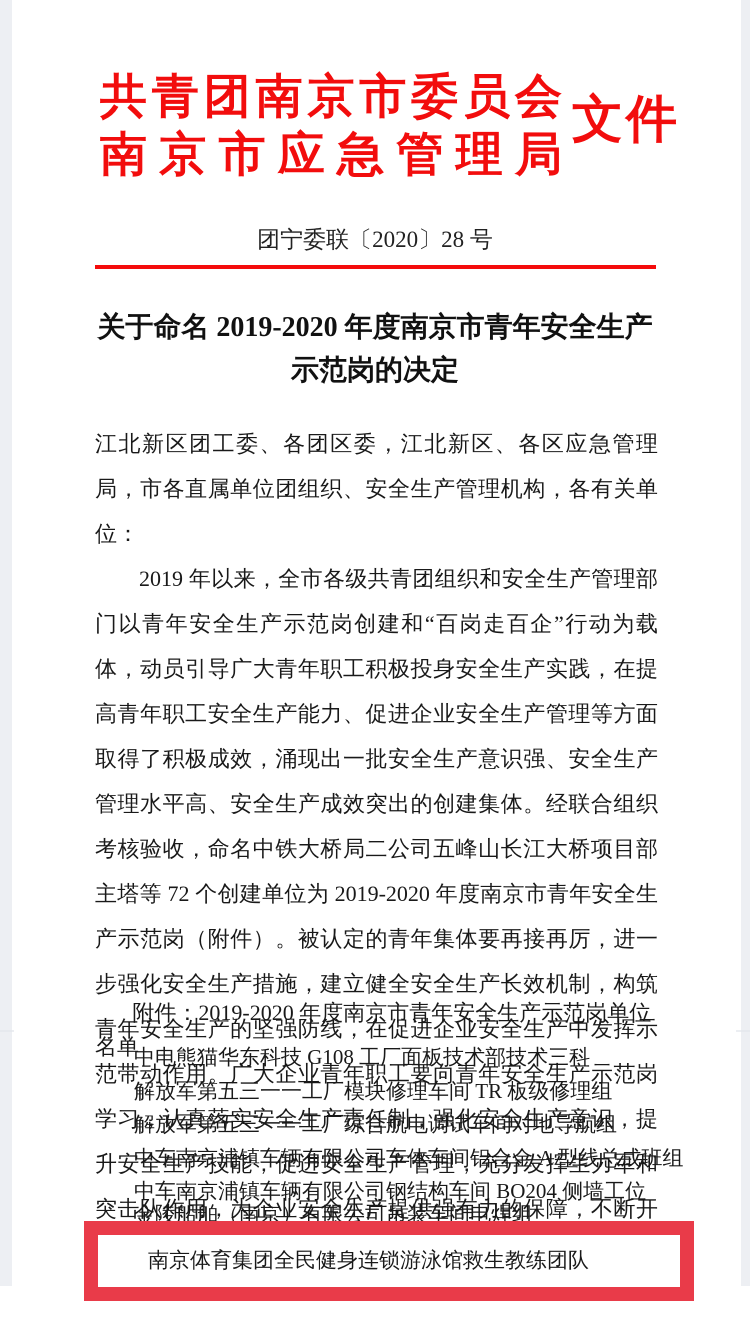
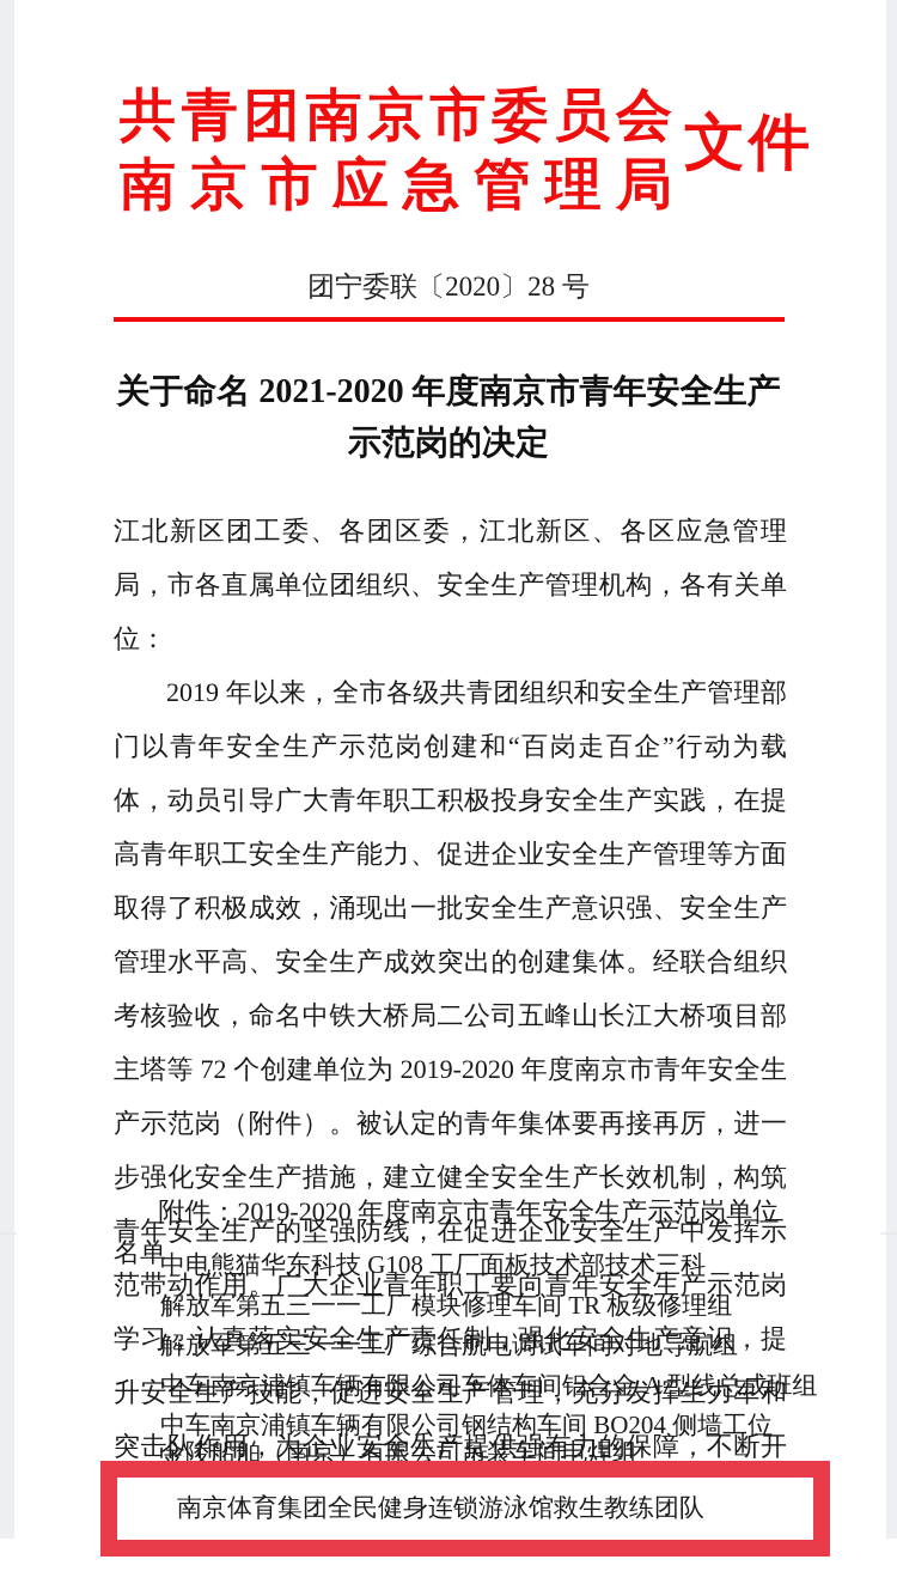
  共青团南京市委员会
  南京市应急管理局
  文件
  团宁委联〔2020〕28 号
- 关于命名 2019-2020 年度南京市青年安全生产
+ 关于命名 2021-2020 年度南京市青年安全生产
  示范岗的决定
  江北新区团工委、各团区委，江北新区、各区应急管理局，市各直属单位团组织、安全生产管理机构，各有关单位：
  2019 年以来，全市各级共青团组织和安全生产管理部门以青年安全生产示范岗创建和“百岗走百企”行动为载体，动员引导广大青年职工积极投身安全生产实践，在提高青年职工安全生产能力、促进企业安全生产管理等方面取得了积极成效，涌现出一批安全生产意识强、安全生产管理水平高、安全生产成效突出的创建集体。经联合组织考核验收，命名中铁大桥局二公司五峰山长江大桥项目部主塔等 72 个创建单位为 2019-2020 年度南京市青年安全生产示范岗（附件）。被认定的青年集体要再接再厉，进一步强化安全生产措施，建立健全安全生产长效机制，构筑青年安全生产的坚强防线，在促进企业安全生产中发挥示范带动作用。广大企业青年职工要向青年安全生产示范岗学习，认真落实安全生产责任制，强化安全生产意识，提升安全生产技能，促进安全生产管理，充分发挥生力军和突击队作用，为企业安全生产提供强有力的保障，不断开
  附件：2019-2020 年度南京市青年安全生产示范岗单位名单
  中电熊猫华东科技 G108 工厂面板技术部技术三科
  解放军第五三一一工厂模块修理车间 TR 板级修理组
  解放军第五三一一工厂综合航电调试车间对地导航组
  中车南京浦镇车辆有限公司车体车间铝合金 A 型线总成班组
  中车南京浦镇车辆有限公司钢结构车间 BO204 侧墙工位
  金陵船舶（南京）有限公司吊装车间电焊组
  南京体育集团全民健身连锁游泳馆救生教练团队
